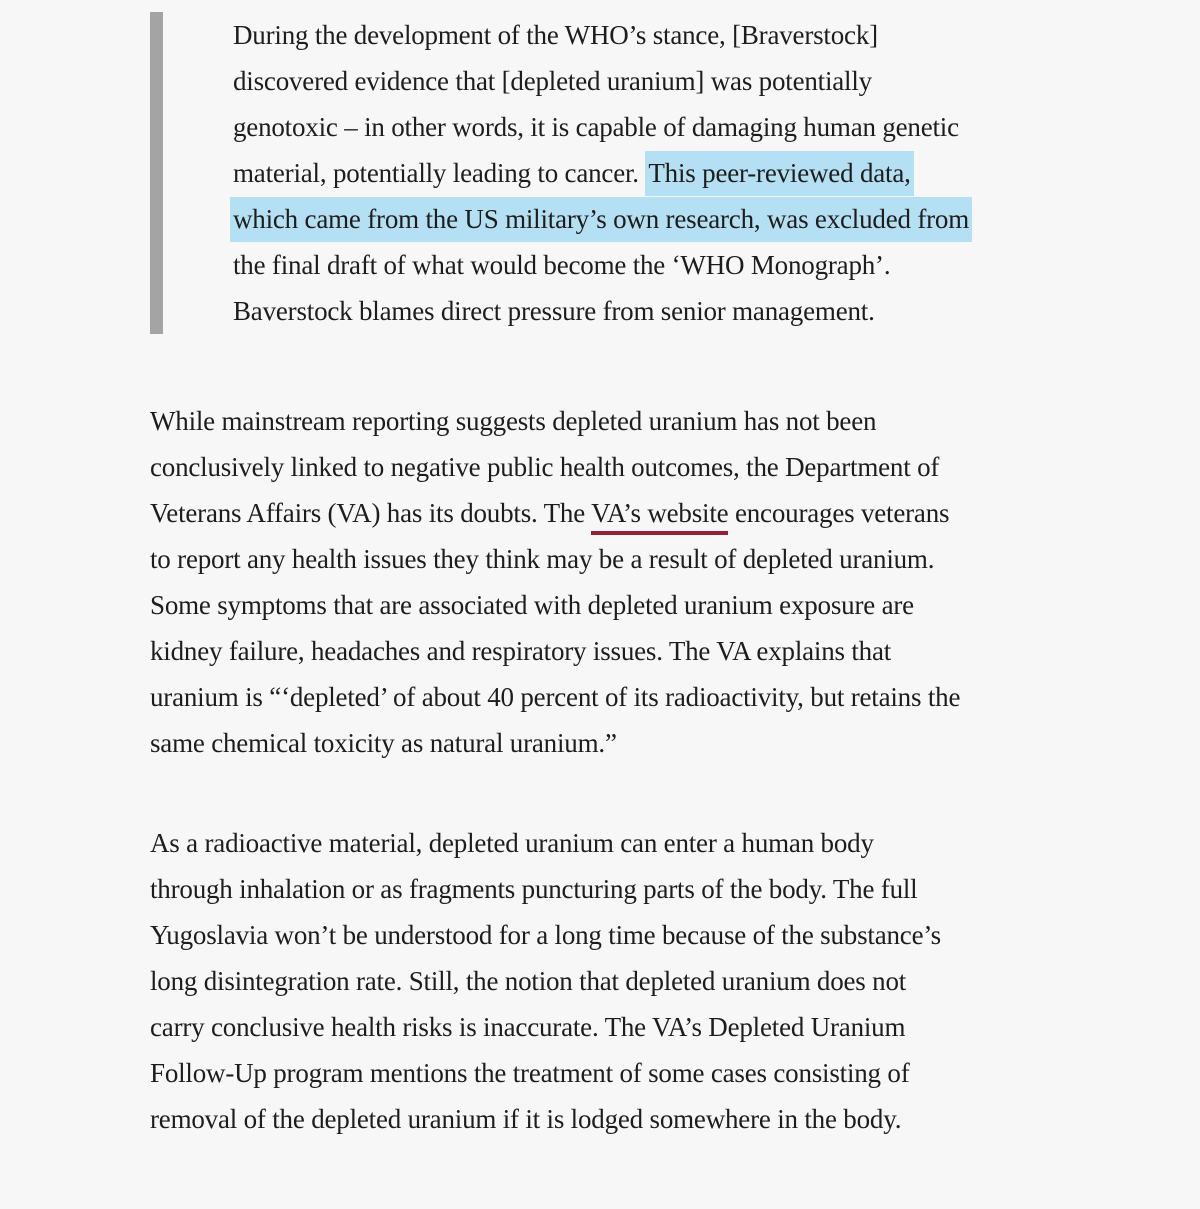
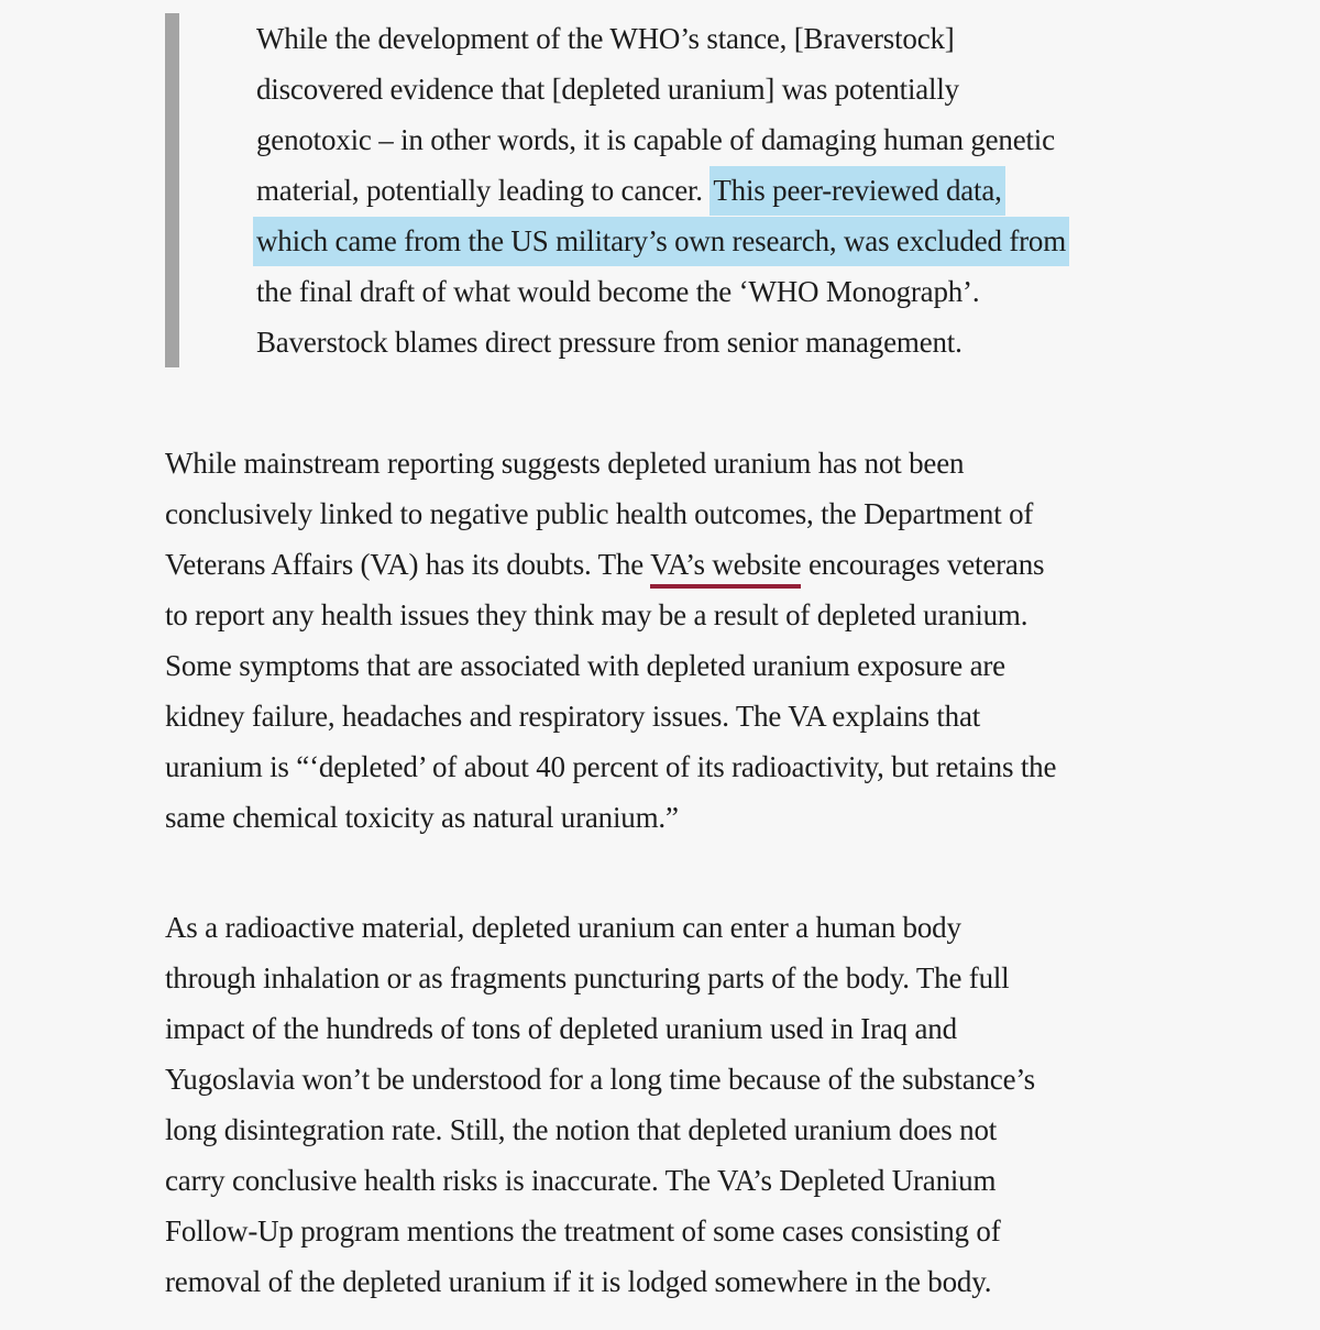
- During the development of the WHO’s stance, [Braverstock]
+ While the development of the WHO’s stance, [Braverstock]
  discovered evidence that [depleted uranium] was potentially
  genotoxic – in other words, it is capable of damaging human genetic
  material, potentially leading to cancer. This peer-reviewed data,
  which came from the US military’s own research, was excluded from
  the final draft of what would become the ‘WHO Monograph’.
  Baverstock blames direct pressure from senior management.
  While mainstream reporting suggests depleted uranium has not been
  conclusively linked to negative public health outcomes, the Department of
  Veterans Affairs (VA) has its doubts. The VA’s website encourages veterans
  to report any health issues they think may be a result of depleted uranium.
  Some symptoms that are associated with depleted uranium exposure are
  kidney failure, headaches and respiratory issues. The VA explains that
  uranium is “‘depleted’ of about 40 percent of its radioactivity, but retains the
  same chemical toxicity as natural uranium.”
  As a radioactive material, depleted uranium can enter a human body
  through inhalation or as fragments puncturing parts of the body. The full
+ impact of the hundreds of tons of depleted uranium used in Iraq and
  Yugoslavia won’t be understood for a long time because of the substance’s
  long disintegration rate. Still, the notion that depleted uranium does not
  carry conclusive health risks is inaccurate. The VA’s Depleted Uranium
  Follow-Up program mentions the treatment of some cases consisting of
  removal of the depleted uranium if it is lodged somewhere in the body.
